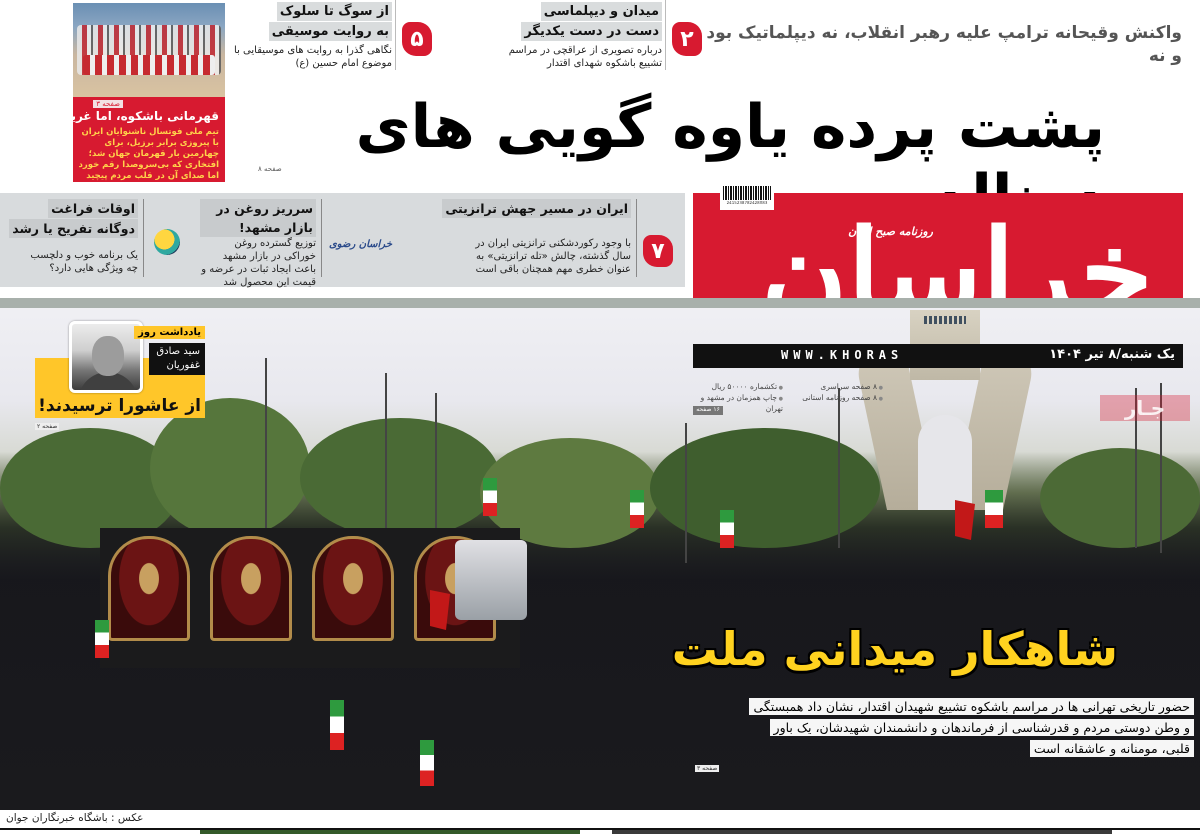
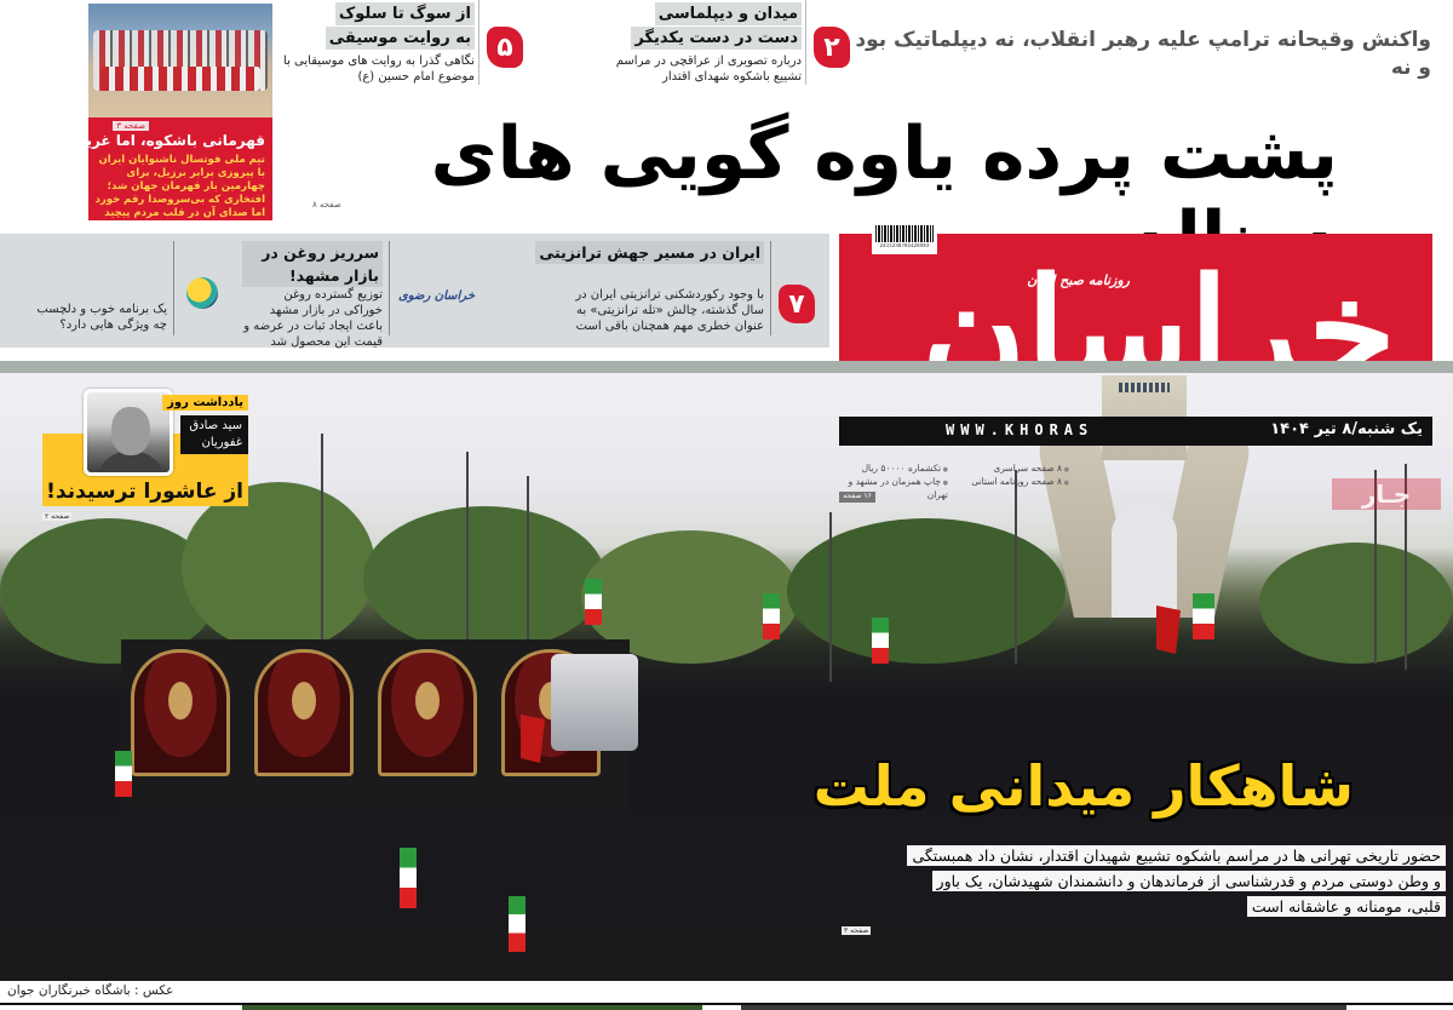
  واکنش وقیحانه ترامپ علیه رهبر انقلاب، نه دیپلماتیک بود و نه
  ۲
  میدان و دیپلماسی
  دست در دست یکدیگر
  درباره تصویری از عراقچی در مراسم تشییع باشکوه شهدای اقتدار
  ۵
  از سوگ تا سلوک
  به روایت موسیقی
  نگاهی گذرا به روایت های موسیقایی با موضوع امام حسین (ع)
  صفحه ۳
  قهرمانی باشکوه، اما غری
  تیم ملی فوتسال ناشنوایان ایران با پیروزی برابر برزیل، برای چهارمین بار قهرمان جهان شد؛ افتخاری که بی‌سروصدا رقم خورد اما صدای آن در قلب مردم پیچید
  پشت پرده یاوه گویی های
  صفحه ۸
  ۷
  ایران در مسیر جهش ترانزیتی
  با وجود رکوردشکنی ترانزیتی ایران در سال گذشته، چالش «تله ترانزیتی» به عنوان خطری مهم همچنان باقی است
  خراسان رضوی
  سرریز روغن در بازار مشهد!
  توزیع گسترده روغن خوراکی در بازار مشهد باعث ایجاد ثبات در عرضه و قیمت این محصول شد
- اوقات فراغت
- دوگانه تفریح یا رشد
  یک برنامه خوب و دلچسب چه ویژگی هایی دارد؟
  روزنامه صبح اان
  خراسان
  WWW.KHORAS
  یک شنبه/۸ تیر ۱۴۰۴
  ۸ صفحه سراسری
  ۸ صفحه روزنامه استانی
  تکشماره ۵۰۰۰۰ ریال
  چاپ همزمان در مشهد و تهران
  یادداشت روز
  سید صادق
  غفوریان
  از عاشورا ترسیدند!
  جـار
  شاهکار میدانی ملت
  حضور تاریخی تهرانی ها در مراسم باشکوه تشییع شهیدان اقتدار، نشان داد همبستگی و وطن دوستی مردم و قدرشناسی از فرماندهان و دانشمندان شهیدشان، یک باور قلبی، مومنانه و عاشقانه است
  عکس : باشگاه خبرنگاران جوان
